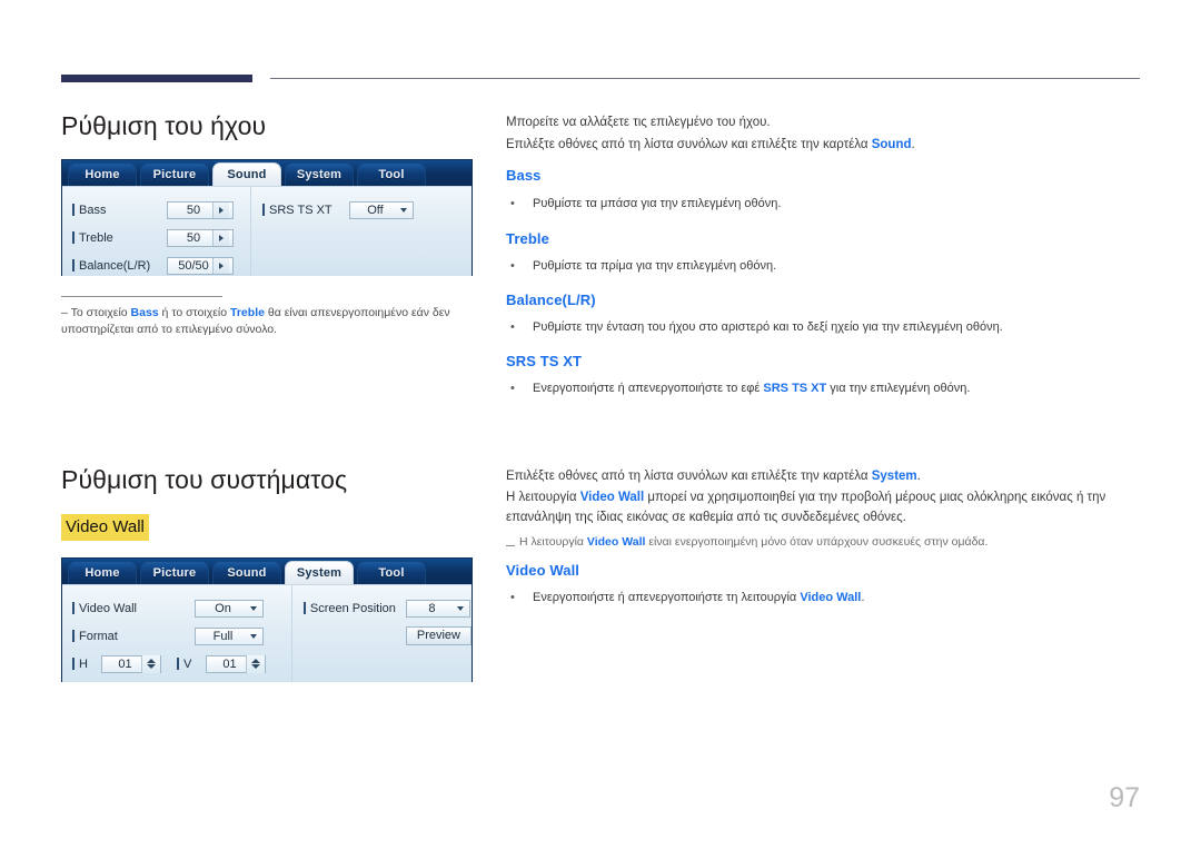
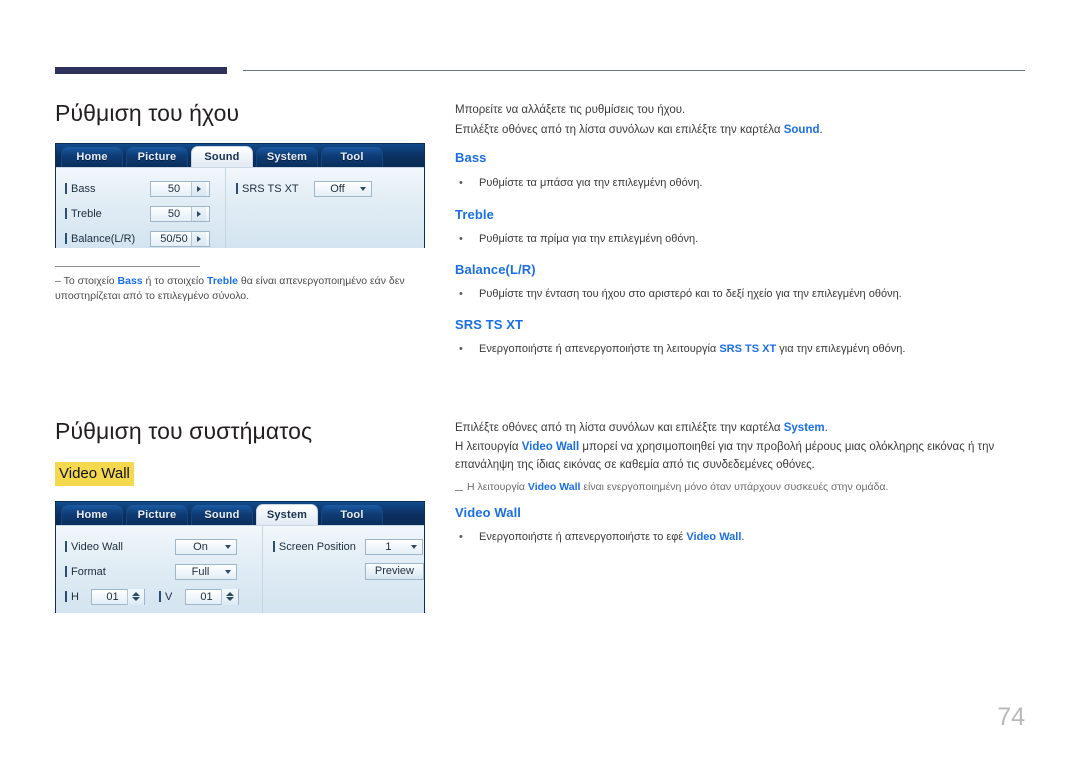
  Ρύθμιση του ήχου
  Home
  Picture
  Sound
  System
  Tool
  Bass
  50
  Treble
  50
  Balance(L/R)
  50/50
  SRS TS XT
  Off
  – Το στοιχείο Bass ή το στοιχείο Treble θα είναι απενεργοποιημένο εάν δεν υποστηρίζεται από το επιλεγμένο σύνολο.
- Μπορείτε να αλλάξετε τις επιλεγμένο του ήχου.
+ Μπορείτε να αλλάξετε τις ρυθμίσεις του ήχου.
  Επιλέξτε οθόνες από τη λίστα συνόλων και επιλέξτε την καρτέλα Sound.
  Bass
  •
  Ρυθμίστε τα μπάσα για την επιλεγμένη οθόνη.
  Treble
  •
  Ρυθμίστε τα πρίμα για την επιλεγμένη οθόνη.
  Balance(L/R)
  •
  Ρυθμίστε την ένταση του ήχου στο αριστερό και το δεξί ηχείο για την επιλεγμένη οθόνη.
  SRS TS XT
  •
- Ενεργοποιήστε ή απενεργοποιήστε το εφέ SRS TS XT για την επιλεγμένη οθόνη.
+ Ενεργοποιήστε ή απενεργοποιήστε τη λειτουργία SRS TS XT για την επιλεγμένη οθόνη.
  Ρύθμιση του συστήματος
  Video Wall
  Home
  Picture
  Sound
  System
  Tool
  Video Wall
  On
  Format
  Full
  H
  01
  V
  01
  Screen Position
- 8
+ 1
  Preview
  Επιλέξτε οθόνες από τη λίστα συνόλων και επιλέξτε την καρτέλα System.
  Η λειτουργία Video Wall μπορεί να χρησιμοποιηθεί για την προβολή μέρους μιας ολόκληρης εικόνας ή την επανάληψη της ίδιας εικόνας σε καθεμία από τις συνδεδεμένες οθόνες.
  Η λειτουργία Video Wall είναι ενεργοποιημένη μόνο όταν υπάρχουν συσκευές στην ομάδα.
  Video Wall
  •
- Ενεργοποιήστε ή απενεργοποιήστε τη λειτουργία Video Wall.
+ Ενεργοποιήστε ή απενεργοποιήστε το εφέ Video Wall.
- 97
+ 74
